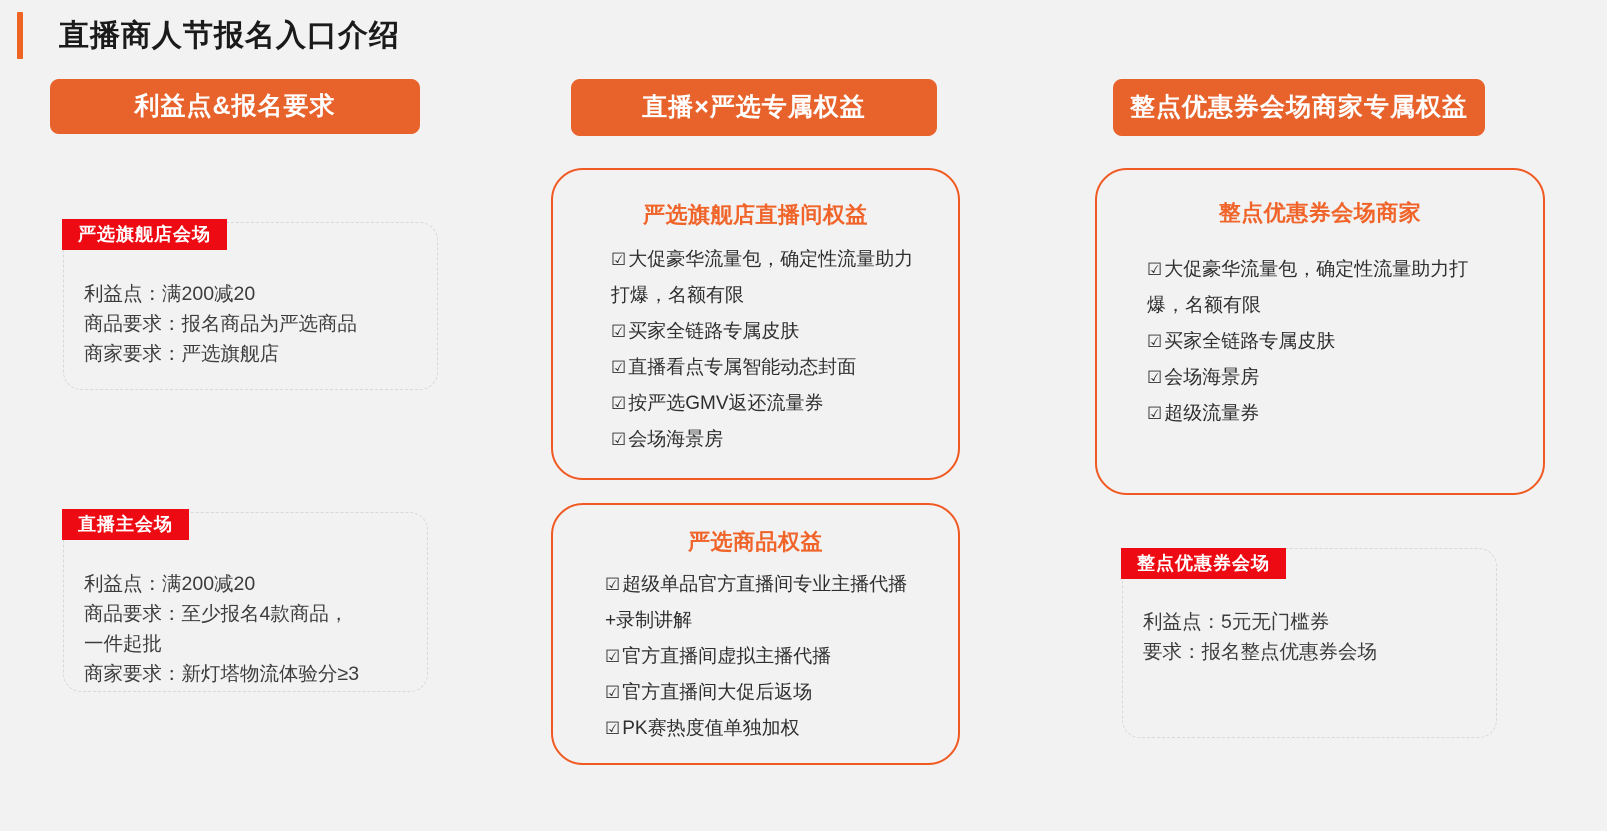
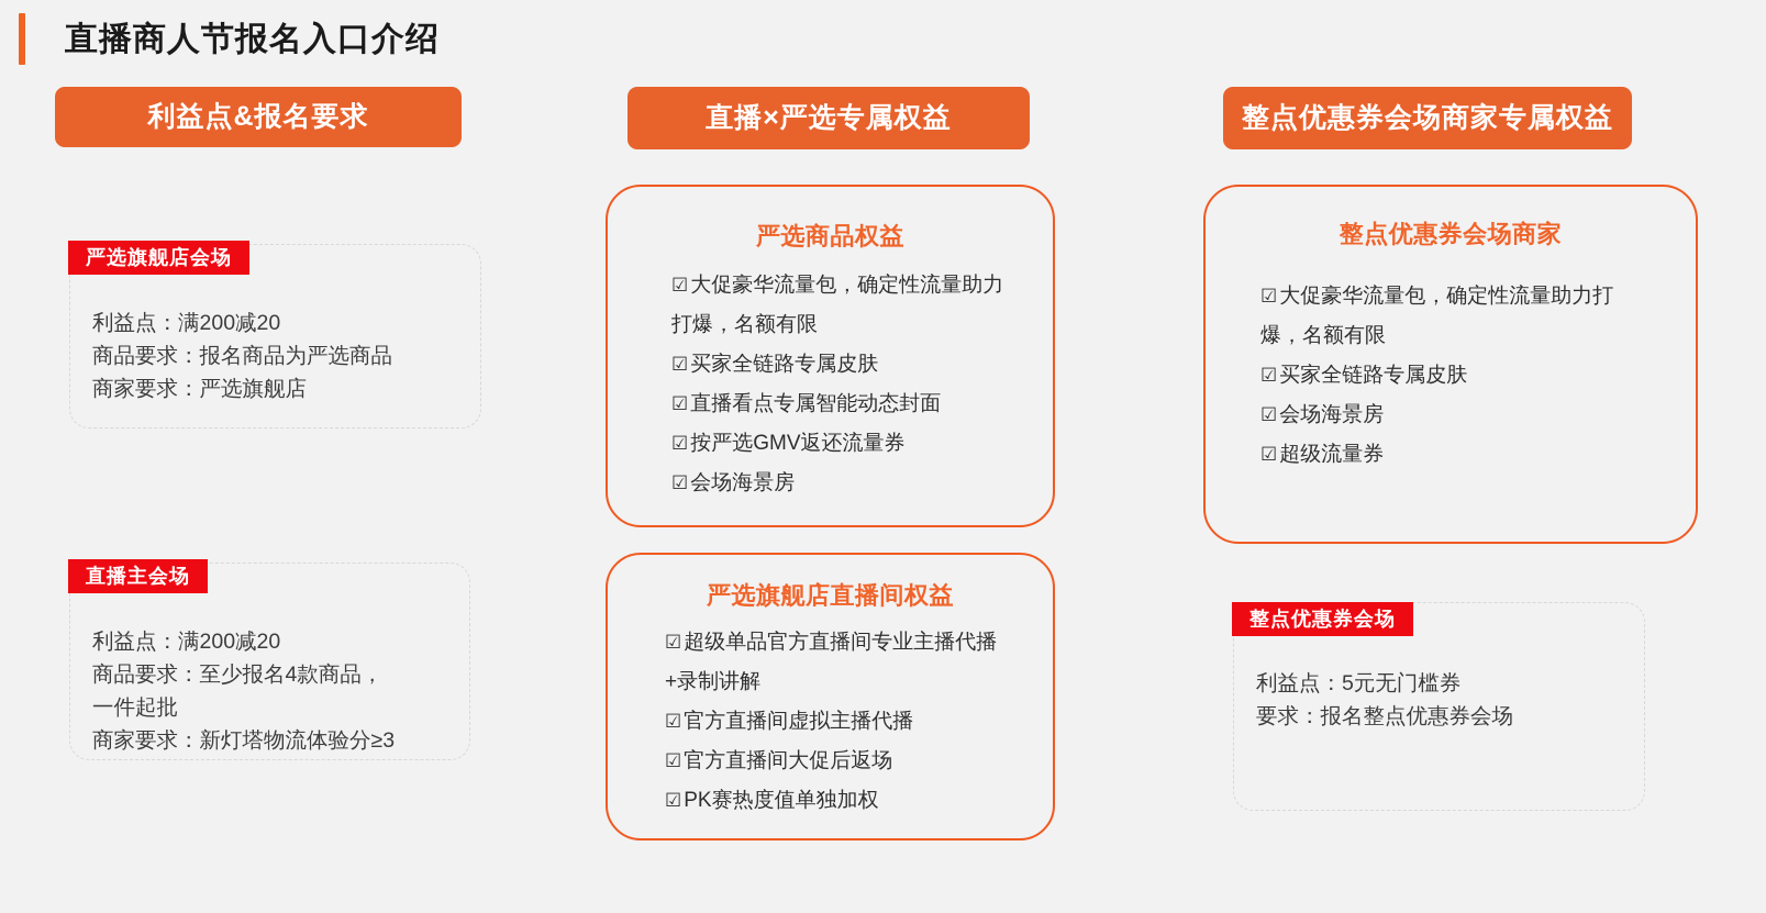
  直播商人节报名入口介绍
  利益点&报名要求
  直播×严选专属权益
  整点优惠券会场商家专属权益
  严选旗舰店会场
  利益点：满200减20
  商品要求：报名商品为严选商品
  商家要求：严选旗舰店
  直播主会场
  利益点：满200减20
  商品要求：至少报名4款商品，
  一件起批
  商家要求：新灯塔物流体验分≥3
- 严选旗舰店直播间权益
+ 严选商品权益
  ☑大促豪华流量包，确定性流量助力打爆，名额有限
  ☑买家全链路专属皮肤
  ☑直播看点专属智能动态封面
  ☑按严选GMV返还流量券
  ☑会场海景房
- 严选商品权益
+ 严选旗舰店直播间权益
  ☑超级单品官方直播间专业主播代播+录制讲解
  ☑官方直播间虚拟主播代播
  ☑官方直播间大促后返场
  ☑PK赛热度值单独加权
  整点优惠券会场商家
  ☑大促豪华流量包，确定性流量助力打爆，名额有限
  ☑买家全链路专属皮肤
  ☑会场海景房
  ☑超级流量券
  整点优惠券会场
  利益点：5元无门槛券
  要求：报名整点优惠券会场
